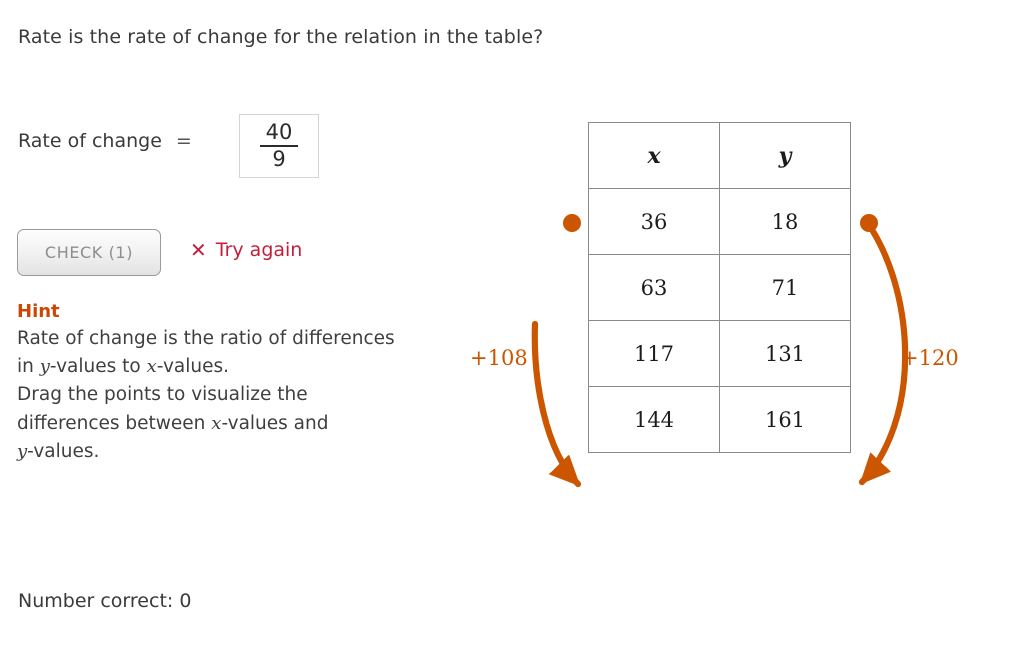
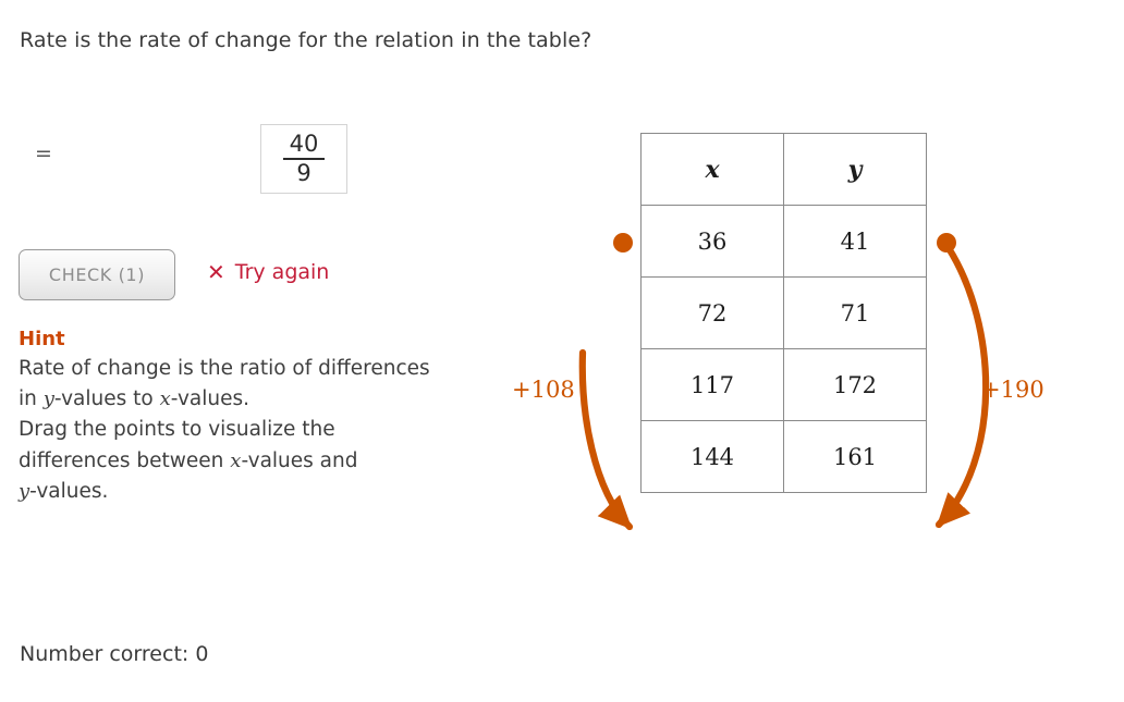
  Rate is the rate of change for the relation in the table?
- Rate of change
  =
  40
  9
  CHECK (1)
  ✕
  Try again
  Hint
  Rate of change is the ratio of differences
  in y-values to x-values.
  Drag the points to visualize the
  differences between x-values and
  y-values.
  x	y
- 36	18
+ 36	41
- 63	71
+ 72	71
- 117	131
+ 117	172
  144	161
  +108
- +120
+ +190
  Number correct: 0
